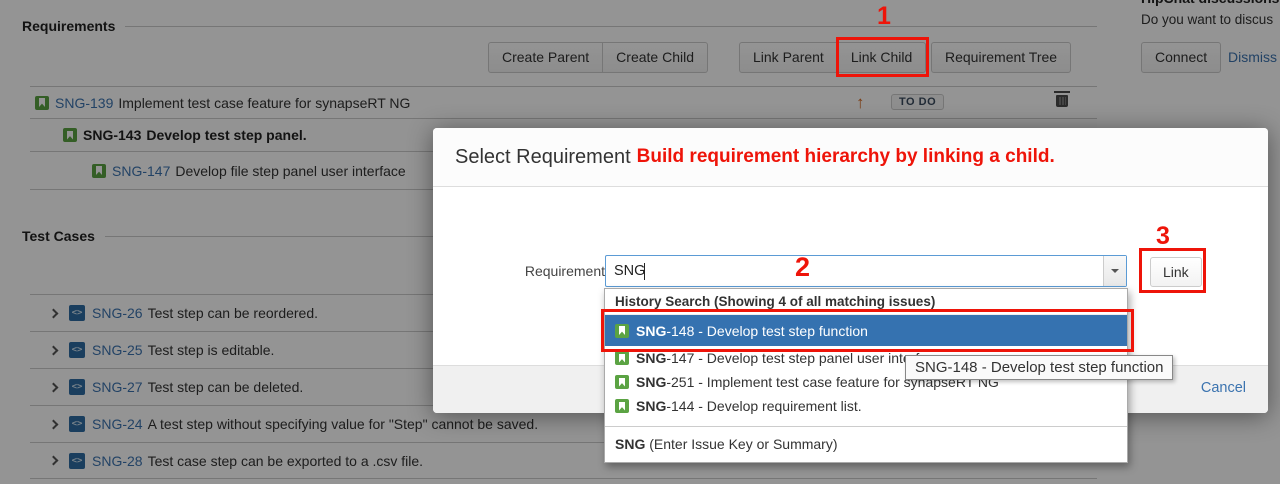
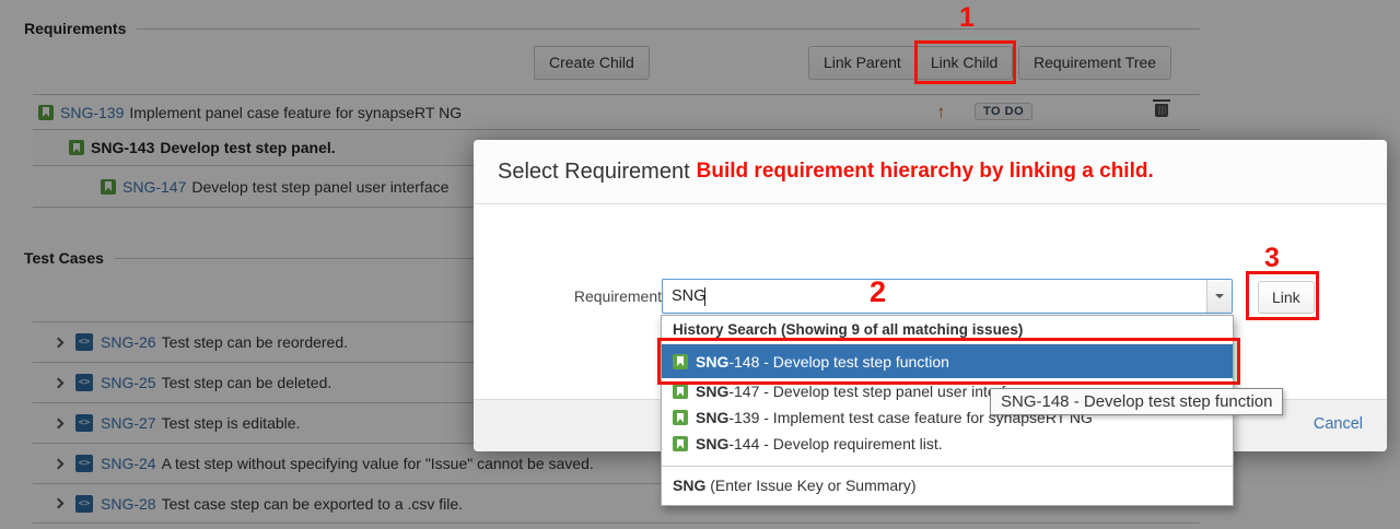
  Requirements
- Create Parent
  Create Child
  Link Parent
  Link Child
  Requirement Tree
  SNG-139
- Implement test case feature for synapseRT NG
+ Implement panel case feature for synapseRT NG
  ↑
  TO DO
  SNG-143
  Develop test step panel.
  SNG-147
- Develop file step panel user interface
+ Develop test step panel user interface
  Test Cases
  <>
  SNG-26
  Test step can be reordered.
  <>
  SNG-25
- Test step is editable.
+ Test step can be deleted.
  <>
  SNG-27
- Test step can be deleted.
+ Test step is editable.
  <>
  SNG-24
- A test step without specifying value for "Step" cannot be saved.
+ A test step without specifying value for "Issue" cannot be saved.
  <>
  SNG-28
  Test case step can be exported to a .csv file.
- Do you want to discus
- Connect
- Dismiss
  Select Requirement
  Build requirement hierarchy by linking a child.
  Requirement
  SNG
  Link
  Cancel
- History Search (Showing 4 of all matching issues)
+ History Search (Showing 9 of all matching issues)
  SNG
  -148 - Develop test step function
  SNG
  -147 - Develop test step panel user int
  SNG
- -251 - Implement test case feature for synapseRT NG
+ -139 - Implement test case feature for synapseRT NG
  SNG
  -144 - Develop requirement list.
  SNG (Enter Issue Key or Summary)
  SNG-148 - Develop test step function
  1
  2
  3
